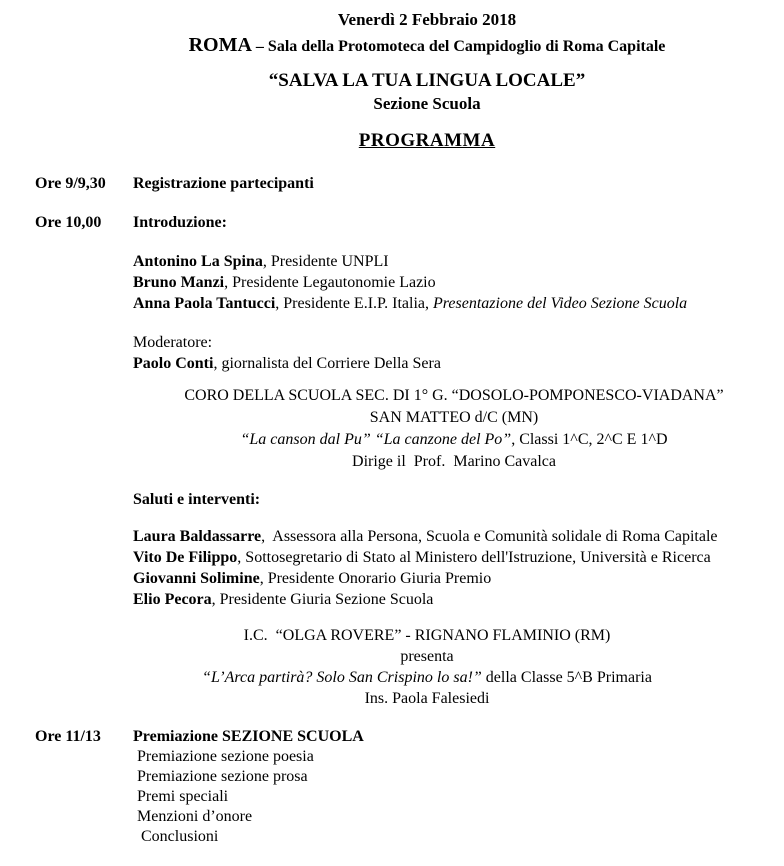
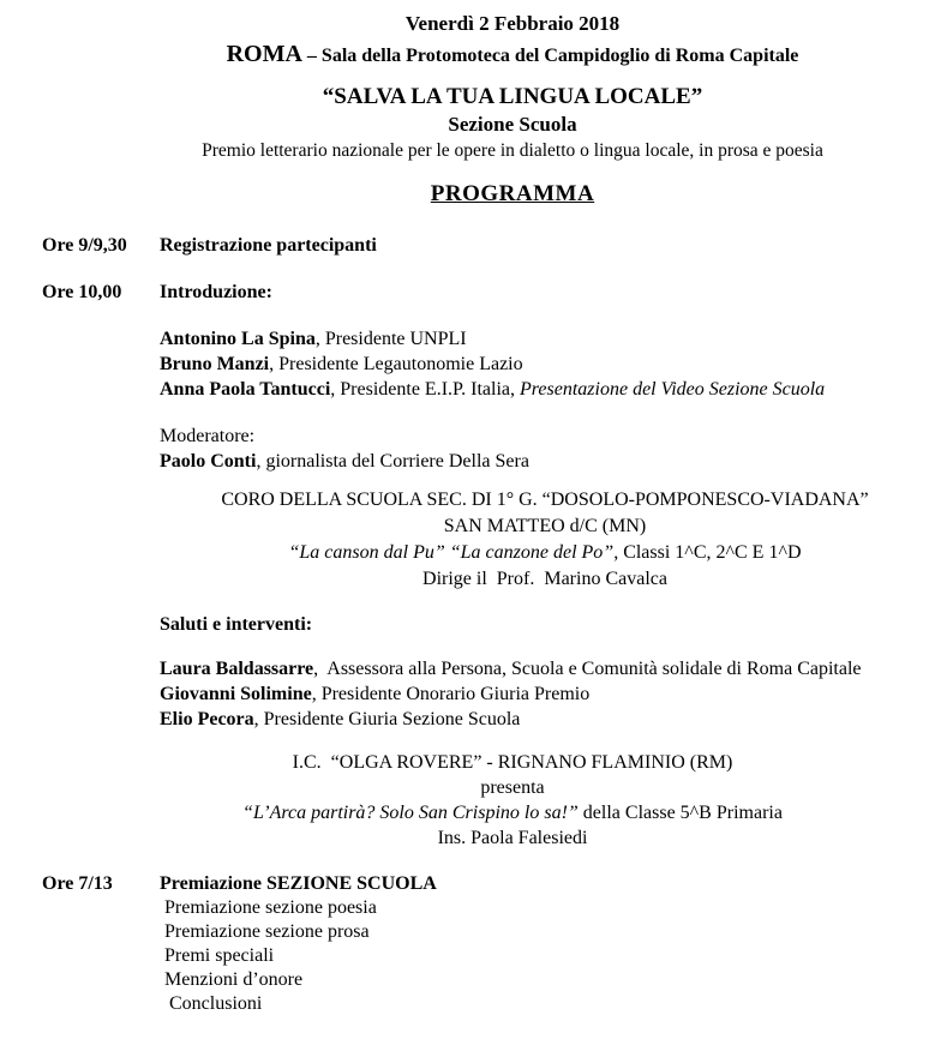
  Venerdì 2 Febbraio 2018
  ROMA – Sala della Protomoteca del Campidoglio di Roma Capitale
  “SALVA LA TUA LINGUA LOCALE”
  Sezione Scuola
+ Premio letterario nazionale per le opere in dialetto o lingua locale, in prosa e poesia
  PROGRAMMA
  Ore 9/9,30
  Registrazione partecipanti
  Ore 10,00
  Introduzione:
  Antonino La Spina, Presidente UNPLI
  Bruno Manzi, Presidente Legautonomie Lazio
  Anna Paola Tantucci, Presidente E.I.P. Italia, Presentazione del Video Sezione Scuola
  Moderatore:
  Paolo Conti, giornalista del Corriere Della Sera
  CORO DELLA SCUOLA SEC. DI 1° G. “DOSOLO-POMPONESCO-VIADANA”
  SAN MATTEO d/C (MN)
  “La canson dal Pu” “La canzone del Po”, Classi 1^C, 2^C E 1^D
  Dirige il Prof. Marino Cavalca
  Saluti e interventi:
  Laura Baldassarre, Assessora alla Persona, Scuola e Comunità solidale di Roma Capitale
- Vito De Filippo, Sottosegretario di Stato al Ministero dell'Istruzione, Università e Ricerca
  Giovanni Solimine, Presidente Onorario Giuria Premio
  Elio Pecora, Presidente Giuria Sezione Scuola
  I.C. “OLGA ROVERE” - RIGNANO FLAMINIO (RM)
  presenta
  “L’Arca partirà? Solo San Crispino lo sa!” della Classe 5^B Primaria
  Ins. Paola Falesiedi
- Ore 11/13
+ Ore 7/13
  Premiazione SEZIONE SCUOLA
  Premiazione sezione poesia
  Premiazione sezione prosa
  Premi speciali
  Menzioni d’onore
  Conclusioni
